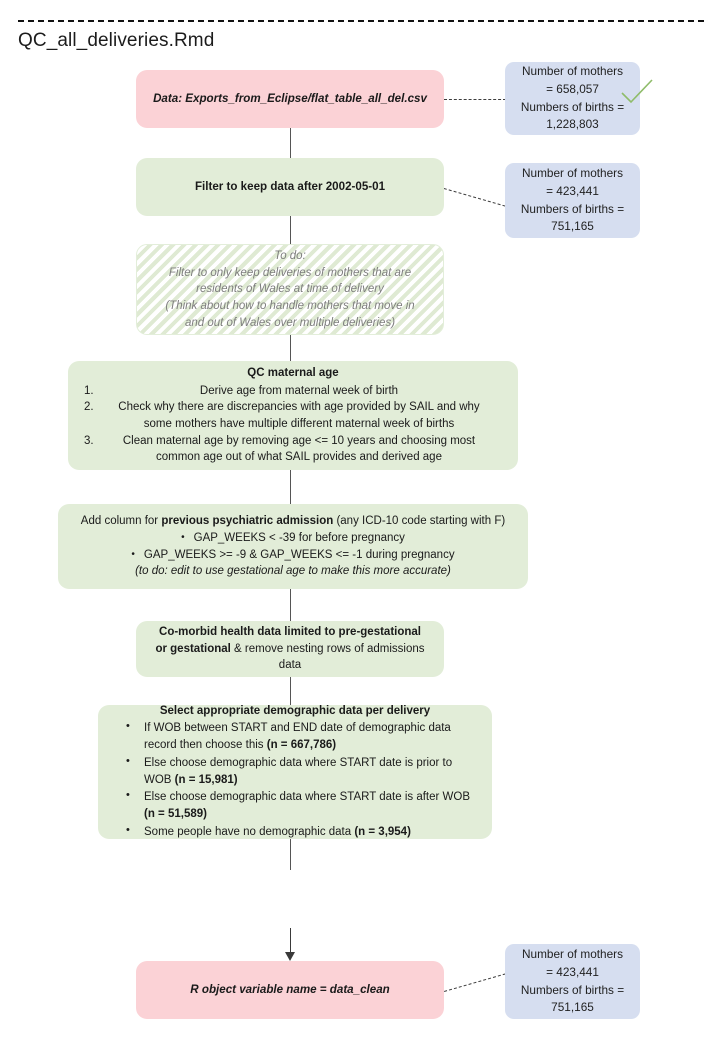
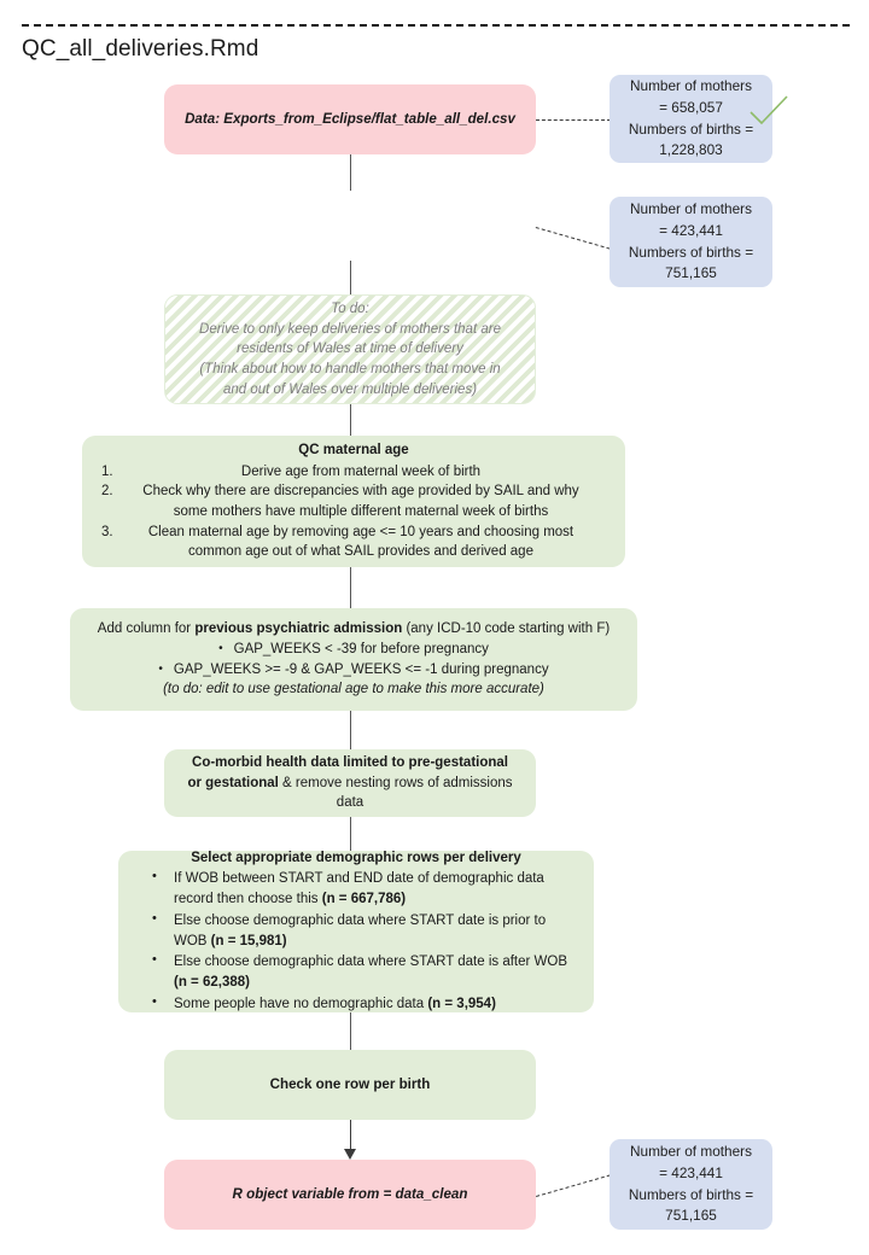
  QC_all_deliveries.Rmd
  Data: Exports_from_Eclipse/flat_table_all_del.csv
  Number of mothers
  = 658,057
  Numbers of births =
  1,228,803
- Filter to keep data after 2002-05-01
  Number of mothers
  = 423,441
  Numbers of births =
  751,165
  To do:
- Filter to only keep deliveries of mothers that are
+ Derive to only keep deliveries of mothers that are
  residents of Wales at time of delivery
  (Think about how to handle mothers that move in
  and out of Wales over multiple deliveries)
  QC maternal age
  Derive age from maternal week of birth
  Check why there are discrepancies with age provided by SAIL and why some mothers have multiple different maternal week of births
  Clean maternal age by removing age <= 10 years and choosing most common age out of what SAIL provides and derived age
  Add column for previous psychiatric admission (any ICD-10 code starting with F)
  GAP_WEEKS < -39 for before pregnancy
  GAP_WEEKS >= -9 & GAP_WEEKS <= -1 during pregnancy
  (to do: edit to use gestational age to make this more accurate)
  Co-morbid health data limited to pre-gestational or gestational & remove nesting rows of admissions data
- Select appropriate demographic data per delivery
+ Select appropriate demographic rows per delivery
  If WOB between START and END date of demographic data record then choose this (n = 667,786)
  Else choose demographic data where START date is prior to WOB (n = 15,981)
- Else choose demographic data where START date is after WOB (n = 51,589)
+ Else choose demographic data where START date is after WOB (n = 62,388)
  Some people have no demographic data (n = 3,954)
+ Check one row per birth
- R object variable name = data_clean
+ R object variable from = data_clean
  Number of mothers
  = 423,441
  Numbers of births =
  751,165
